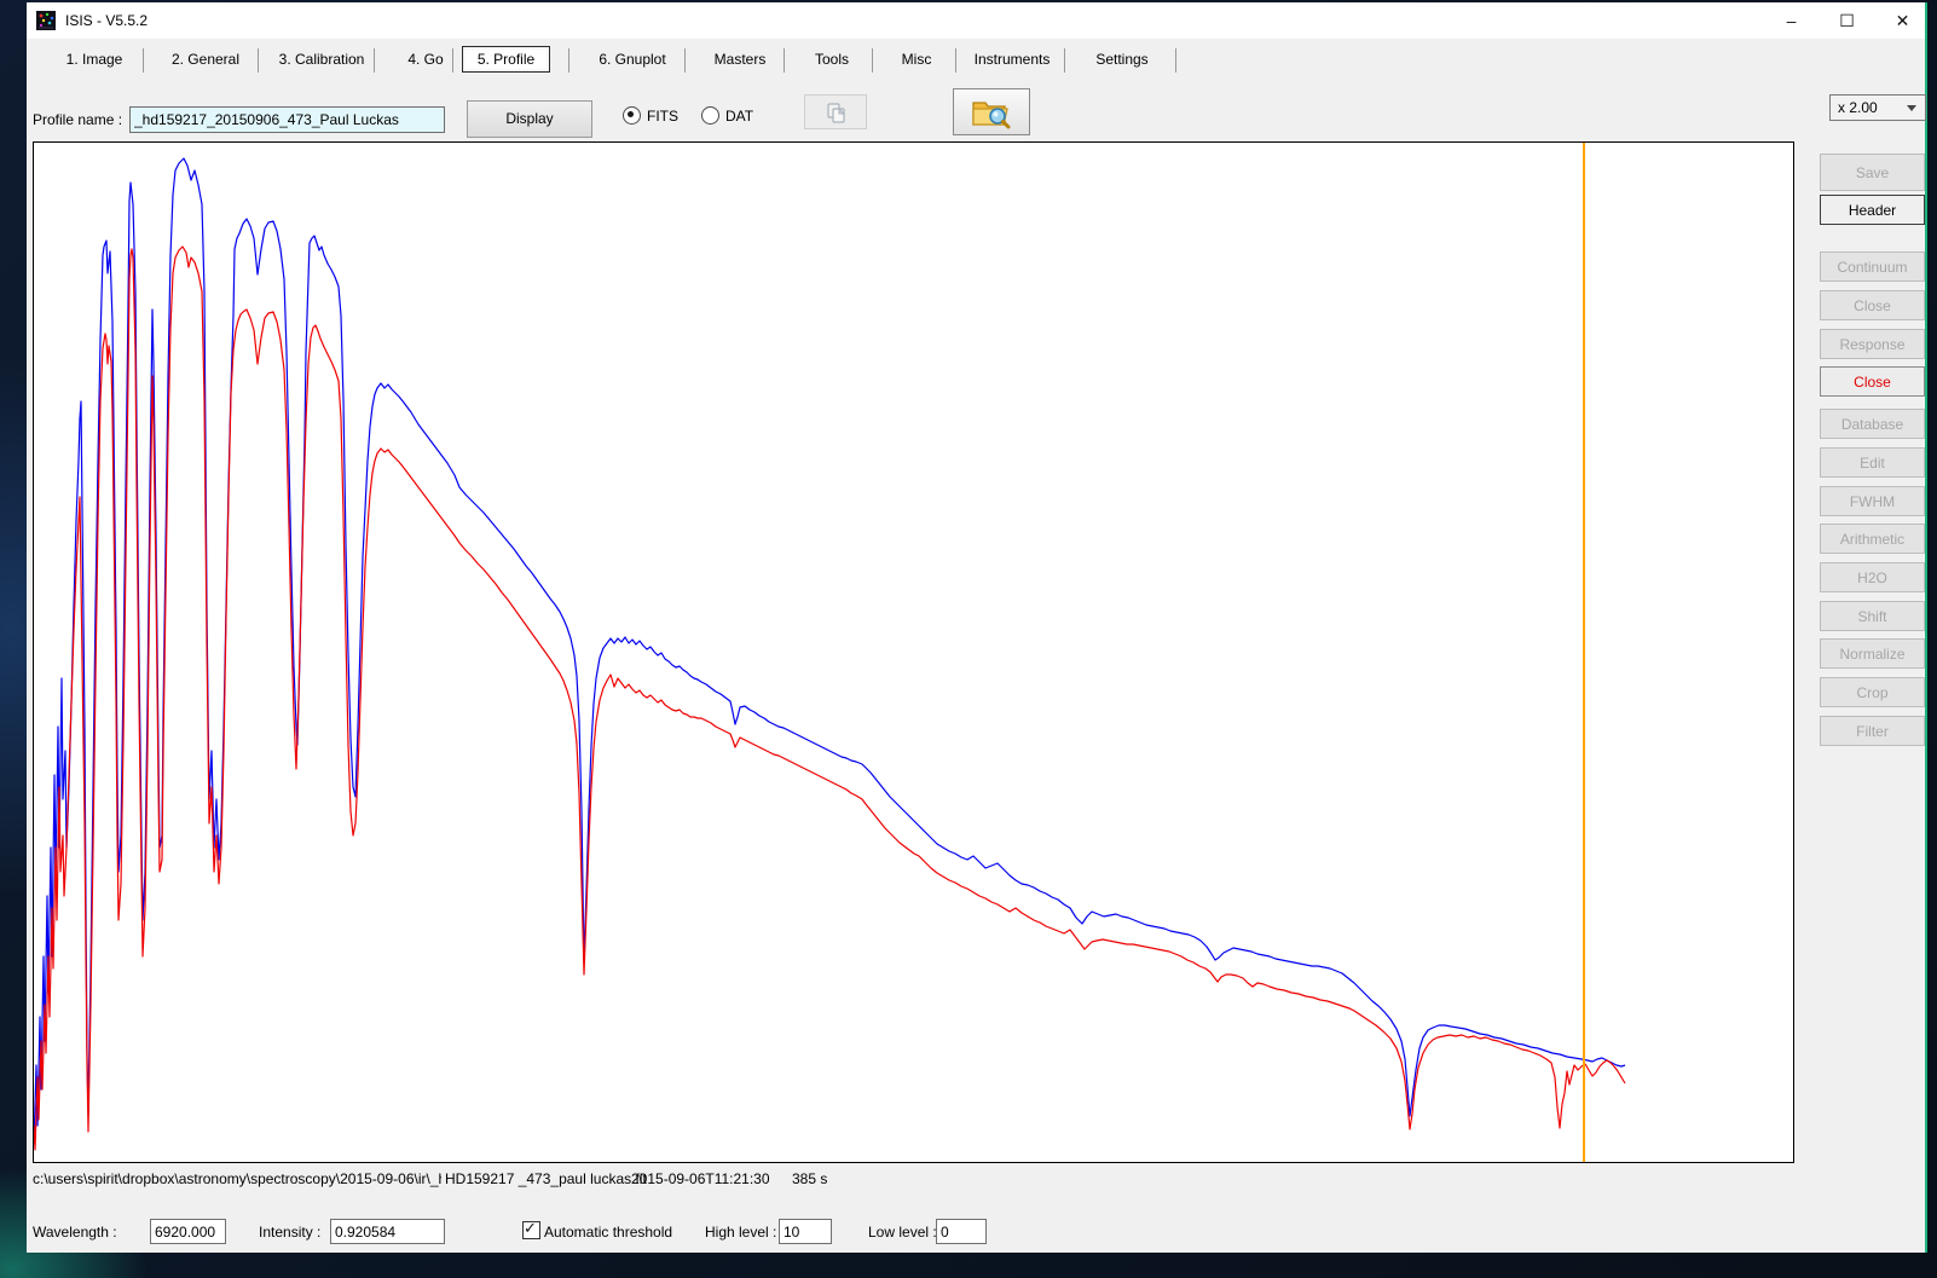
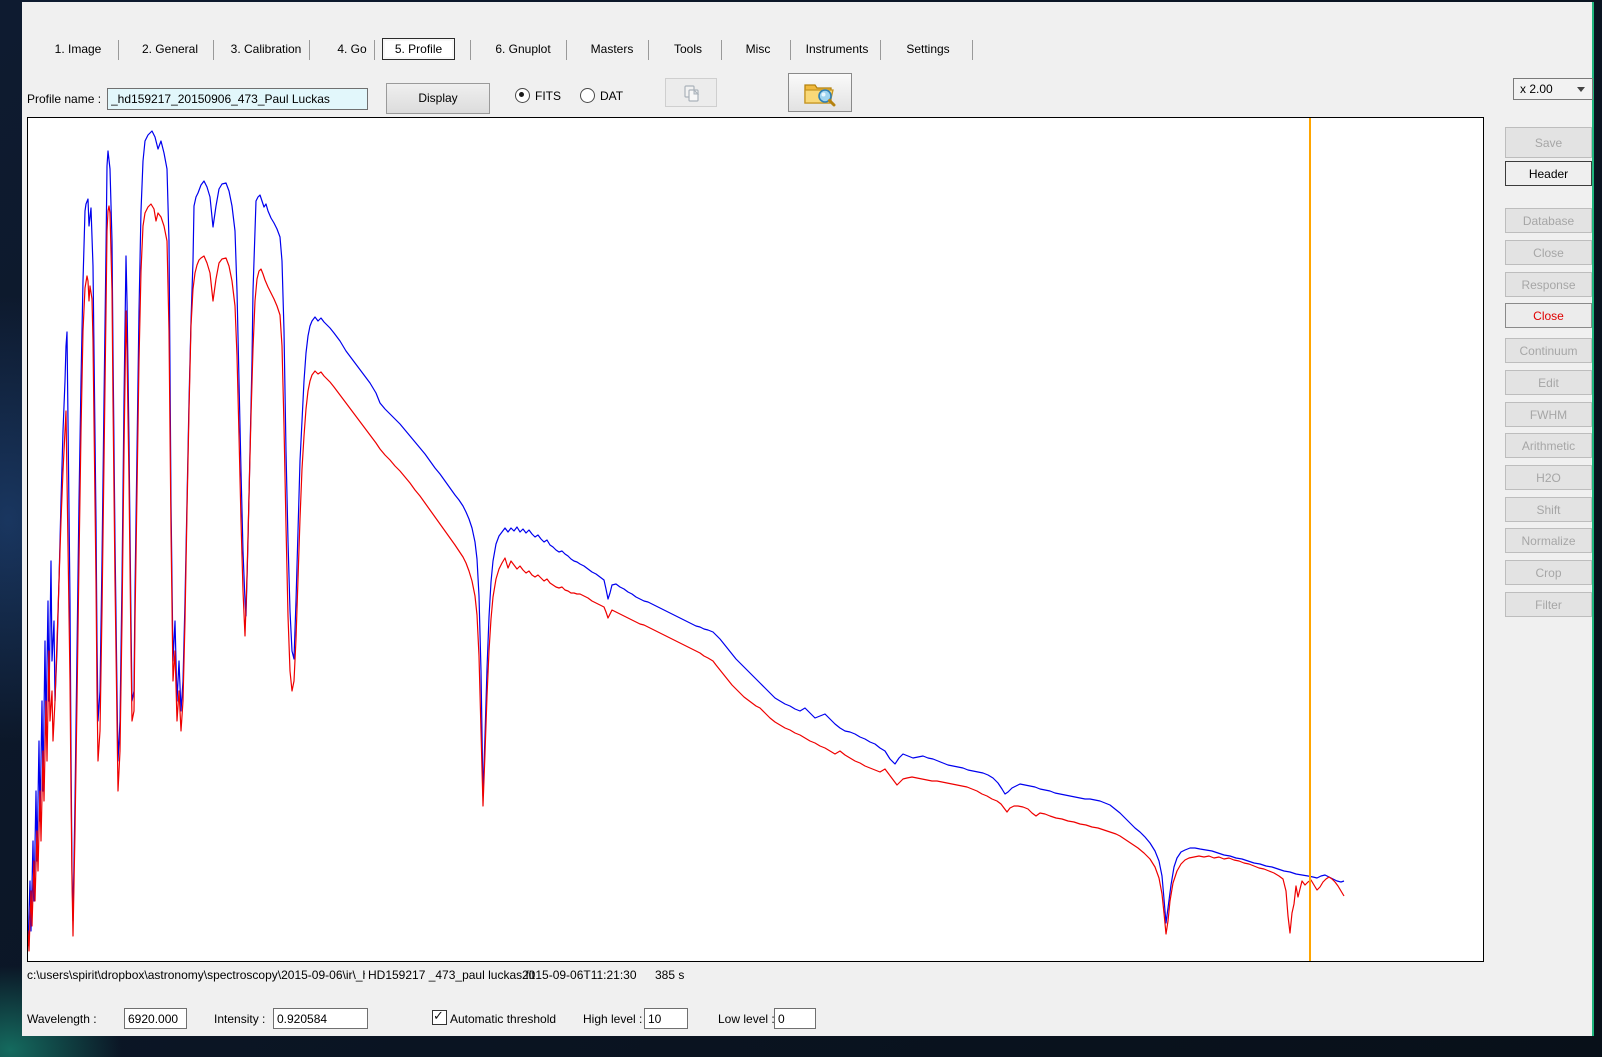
- ISIS - V5.5.2
- –
- ☐
- ✕
  1. Image
  2. General
  3. Calibration
  4. Go
  5. Profile
  6. Gnuplot
  Masters
  Tools
  Misc
  Instruments
  Settings
  Profile name :
  _hd159217_20150906_473_Paul Luckas
  Display
  FITS
  DAT
  x 2.00
  Save
  Header
- Continuum
+ Database
  Close
  Response
  Close
- Database
+ Continuum
  Edit
  FWHM
  Arithmetic
  H2O
  Shift
  Normalize
  Crop
  Filter
  c:\users\spirit\dropbox\astronomy\spectroscopy\2015-09-06\ir\_
  HD159217 _473_paul luckas.fit
  2015-09-06T11:21:30
  385 s
  Wavelength :
  6920.000
  Intensity :
  0.920584
  ✓
  Automatic threshold
  High level :
  10
  Low level
  0
